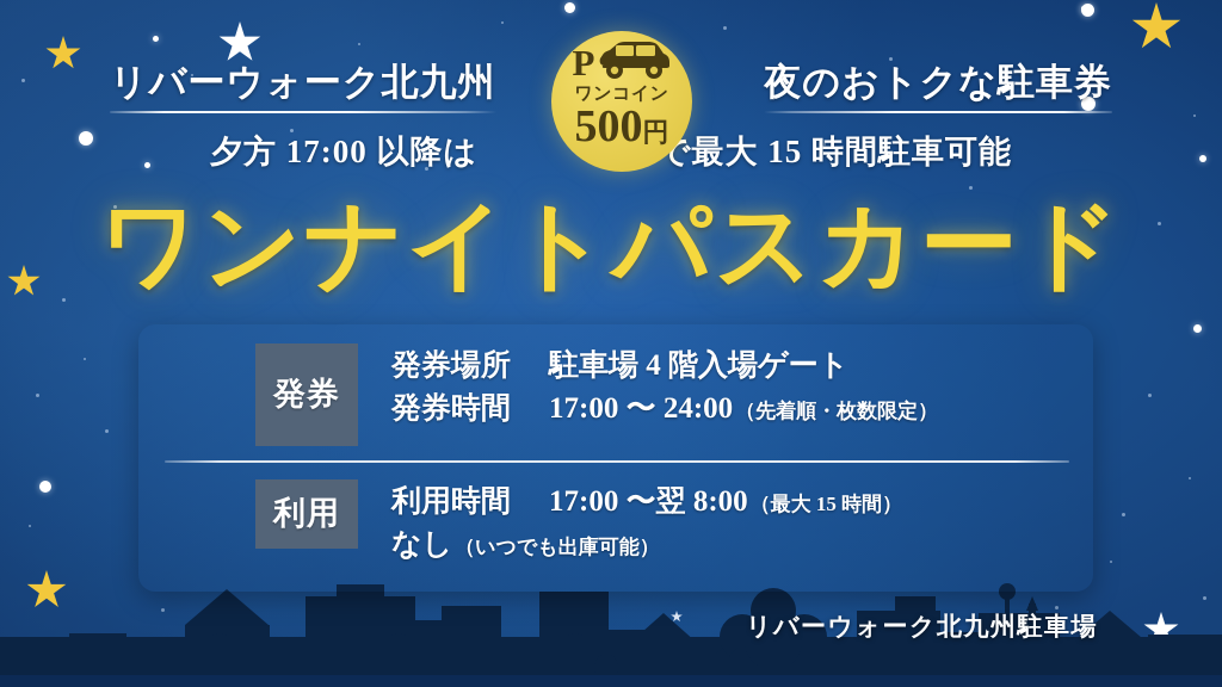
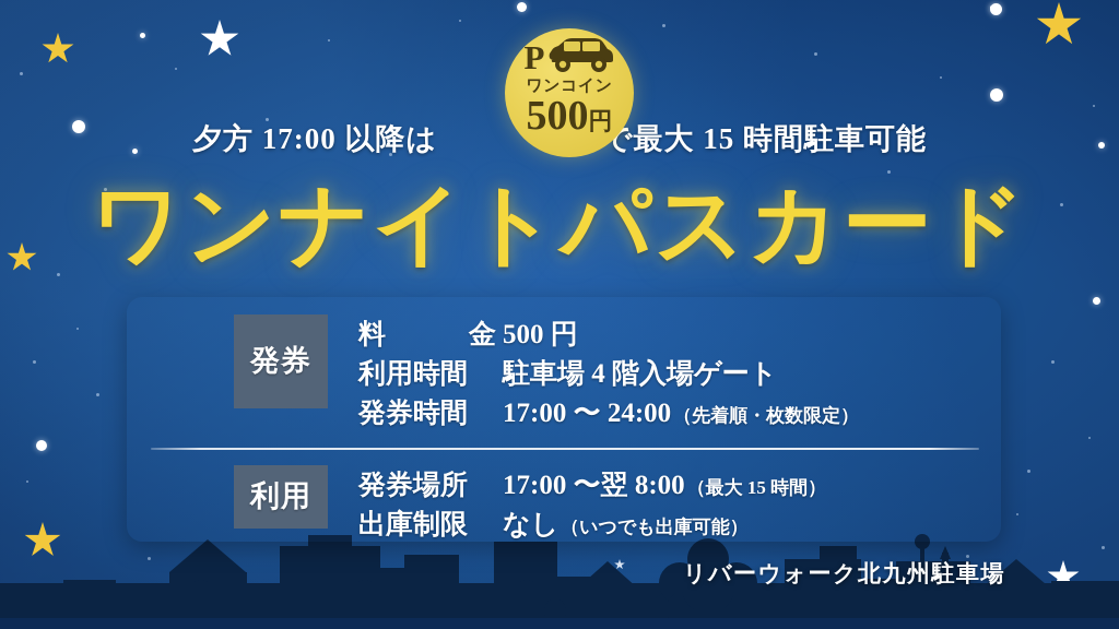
- リバーウォーク北九州
- 夜のおトクな駐車券
  夕方 17:00 以降は
  で最大 15 時間駐車可能
  P
  ワンコイン
  500
  円
  ワンナイトパスカード
  発券
+ 料
+ 金
+ 500 円
- 発券場所
+ 利用時間
  駐車場 4 階入場ゲート
  発券時間
  17:00 〜 24:00
  （先着順・枚数限定）
  利用
- 利用時間
+ 発券場所
  17:00 〜翌 8:00
  （最大 15 時間）
+ 出庫制限
  なし
  （いつでも出庫可能）
  リバーウォーク北九州駐車場
